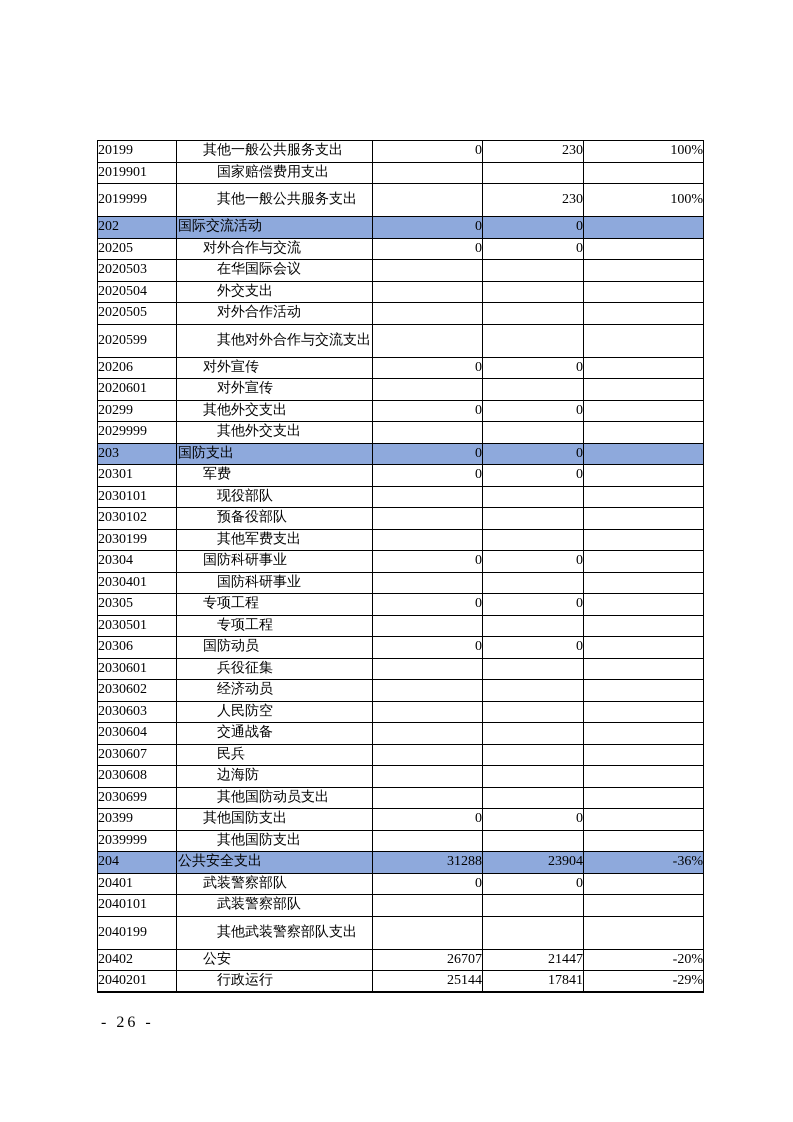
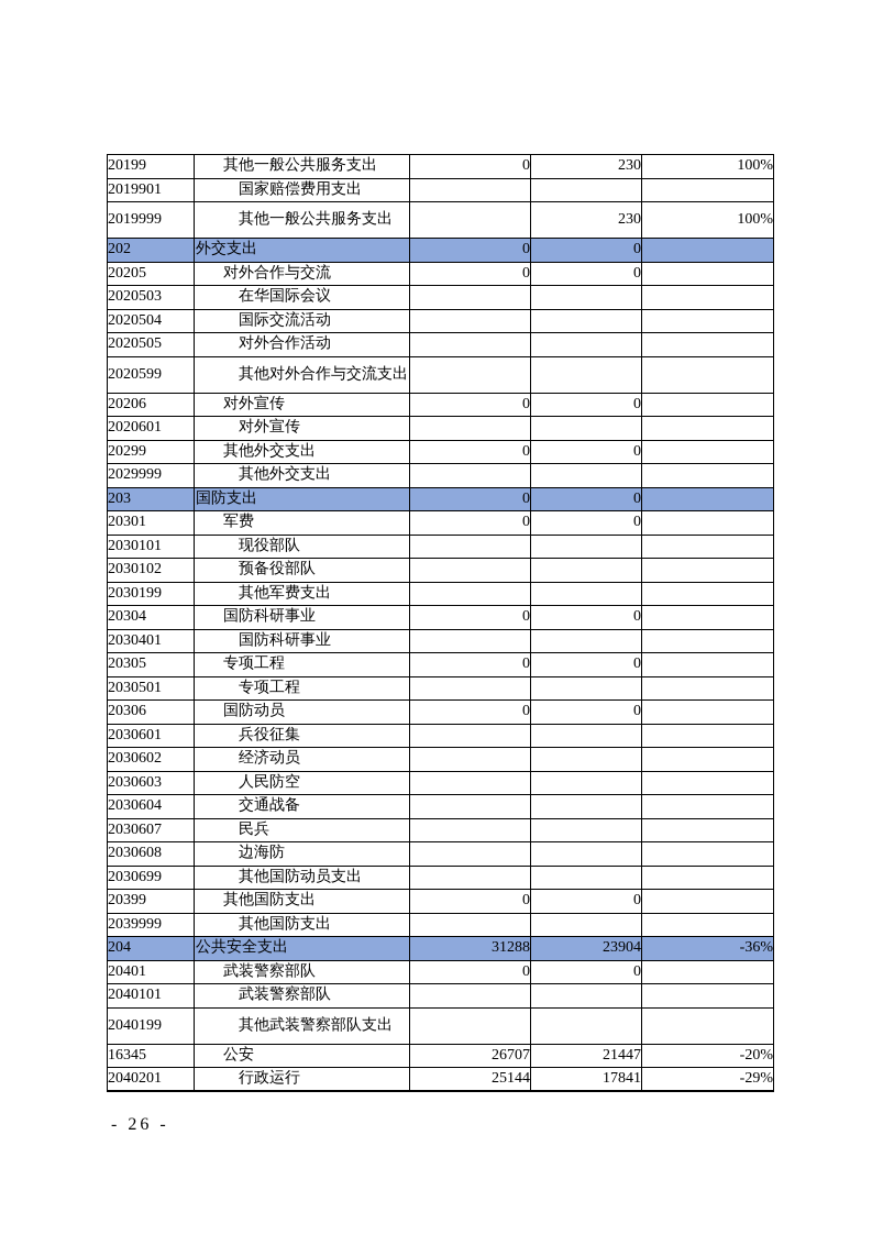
  20199	其他一般公共服务支出	0	230	100%
  2019901	国家赔偿费用支出
  2019999	其他一般公共服务支出		230	100%
- 202	国际交流活动	0	0
+ 202	外交支出	0	0
  20205	对外合作与交流	0	0
  2020503	在华国际会议
- 2020504	外交支出
+ 2020504	国际交流活动
  2020505	对外合作活动
  2020599	其他对外合作与交流支出
  20206	对外宣传	0	0
  2020601	对外宣传
  20299	其他外交支出	0	0
  2029999	其他外交支出
  203	国防支出	0	0
  20301	军费	0	0
  2030101	现役部队
  2030102	预备役部队
  2030199	其他军费支出
  20304	国防科研事业	0	0
  2030401	国防科研事业
  20305	专项工程	0	0
  2030501	专项工程
  20306	国防动员	0	0
  2030601	兵役征集
  2030602	经济动员
  2030603	人民防空
  2030604	交通战备
  2030607	民兵
  2030608	边海防
  2030699	其他国防动员支出
  20399	其他国防支出	0	0
  2039999	其他国防支出
  204	公共安全支出	31288	23904	-36%
  20401	武装警察部队	0	0
  2040101	武装警察部队
  2040199	其他武装警察部队支出
- 20402	公安	26707	21447	-20%
+ 16345	公安	26707	21447	-20%
  2040201	行政运行	25144	17841	-29%
  - 26 -
